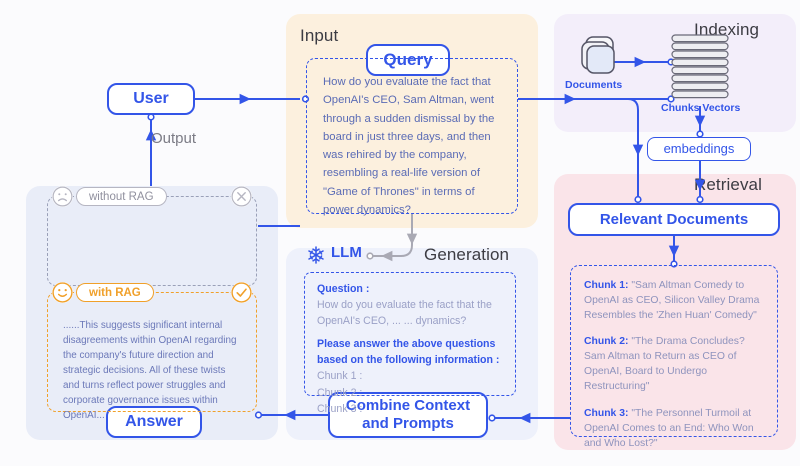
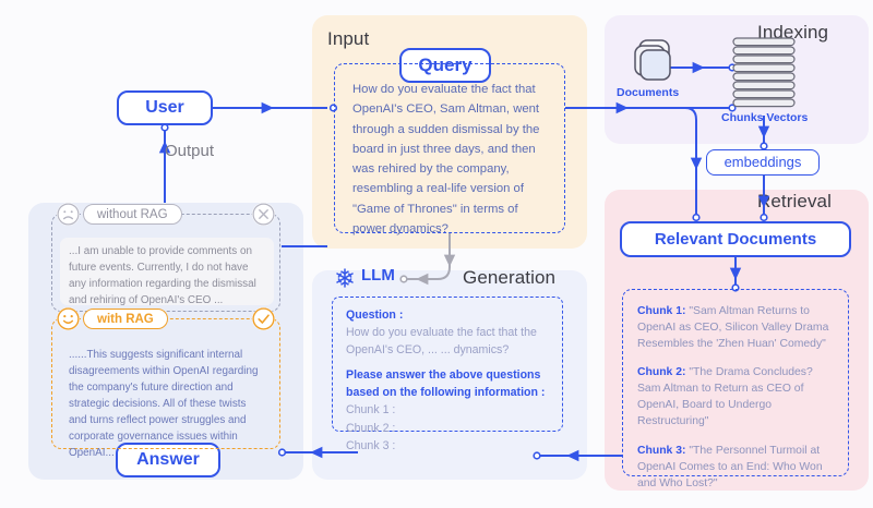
  Input
  Indexing
  etrieval
  Generation
  Documents
  Chunks Vectors
  User
  Query
  Relevant Documents
  embeddings
  Answer
- Combine Context
- and Prompts
  Output
  How do you evaluate the fact that OpenAI's CEO, Sam Altman, went through a sudden dismissal by the board in just three days, and then was rehired by the company, resembling a real-life version of "Game of Thrones" in terms of power dynamics?
  LLM
  Question :
  How do you evaluate the fact that the OpenAI's CEO, ... ... dynamics?
  Please answer the above questions based on the following information :
  Chunk 1 :
  Chunk 2 :
  Chunk 3 :
- Chunk 1: "Sam Altman Comedy to OpenAI as CEO, Silicon Valley Drama Resembles the 'Zhen Huan' Comedy"
+ Chunk 1: "Sam Altman Returns to OpenAI as CEO, Silicon Valley Drama Resembles the 'Zhen Huan' Comedy"
  Chunk 2: "The Drama Concludes? Sam Altman to Return as CEO of OpenAI, Board to Undergo Restructuring"
  Chunk 3: "The Personnel Turmoil at OpenAI Comes to an End: Who Won and Who Lost?"
  without RAG
+ ...I am unable to provide comments on future events. Currently, I do not have any information regarding the dismissal and rehiring of OpenAI's CEO ...
  with RAG
  ......This suggests significant internal disagreements within OpenAI regarding the company's future direction and strategic decisions. All of these twists and turns reflect power struggles and corporate governance issues within OpenAI...
